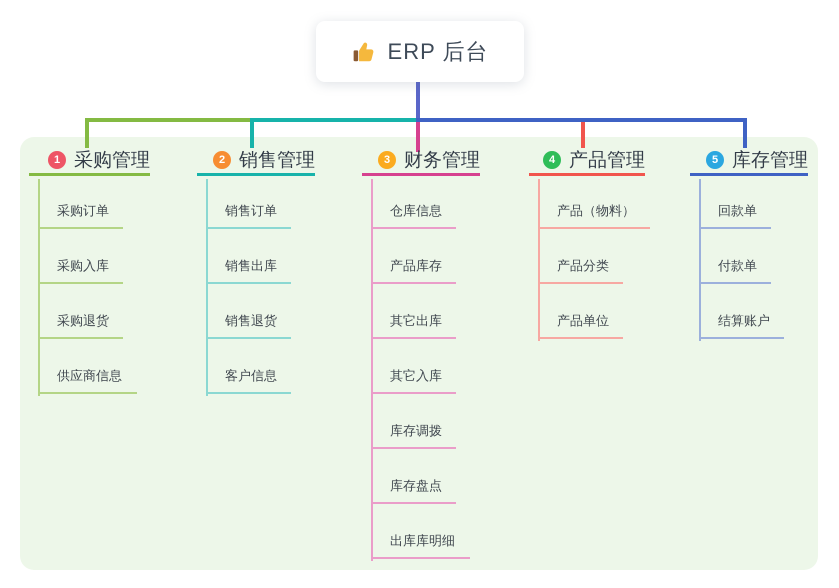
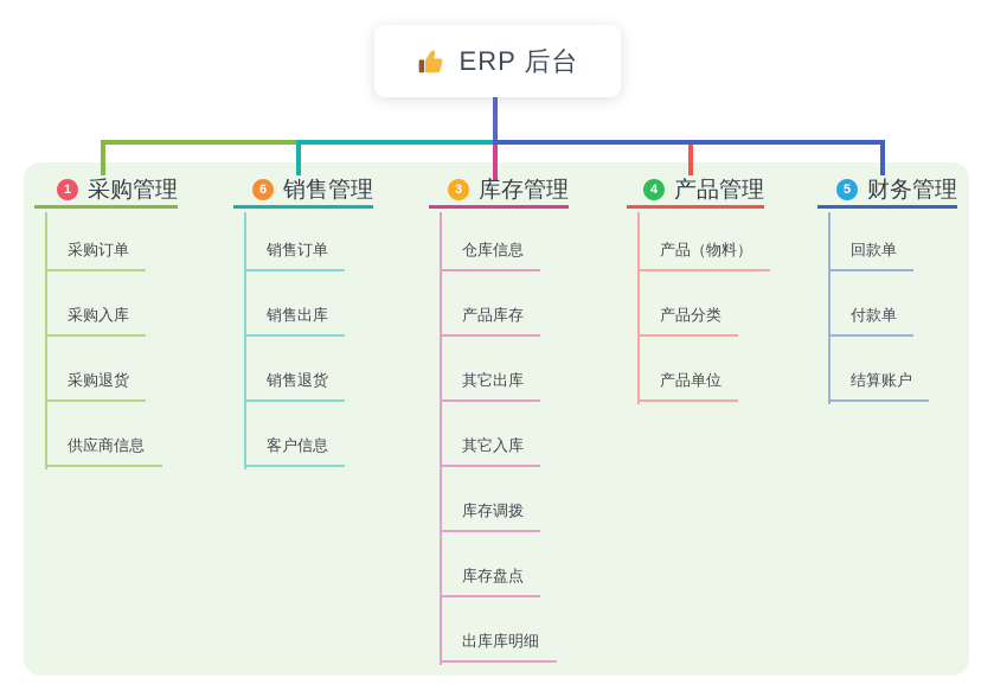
  ERP 后台
  1
  采购管理
  采购订单
  采购入库
  采购退货
  供应商信息
- 2
+ 6
  销售管理
  销售订单
  销售出库
  销售退货
  客户信息
  3
- 财务管理
+ 库存管理
  仓库信息
  产品库存
  其它出库
  其它入库
  库存调拨
  库存盘点
  出库库明细
  4
  产品管理
  产品（物料）
  产品分类
  产品单位
  5
- 库存管理
+ 财务管理
  回款单
  付款单
  结算账户
